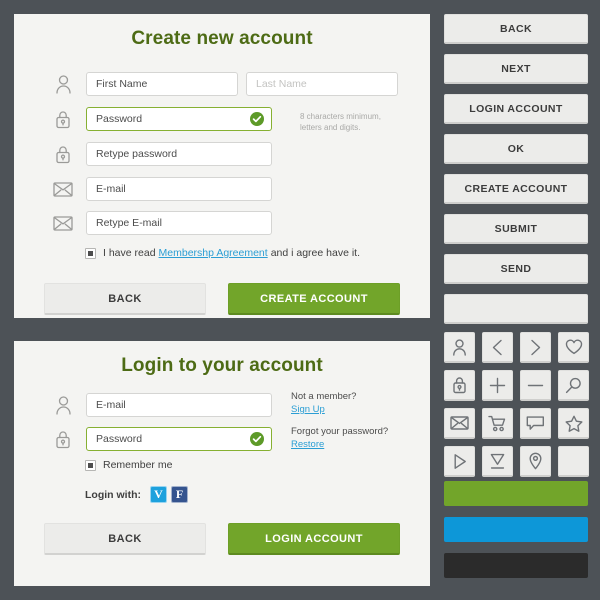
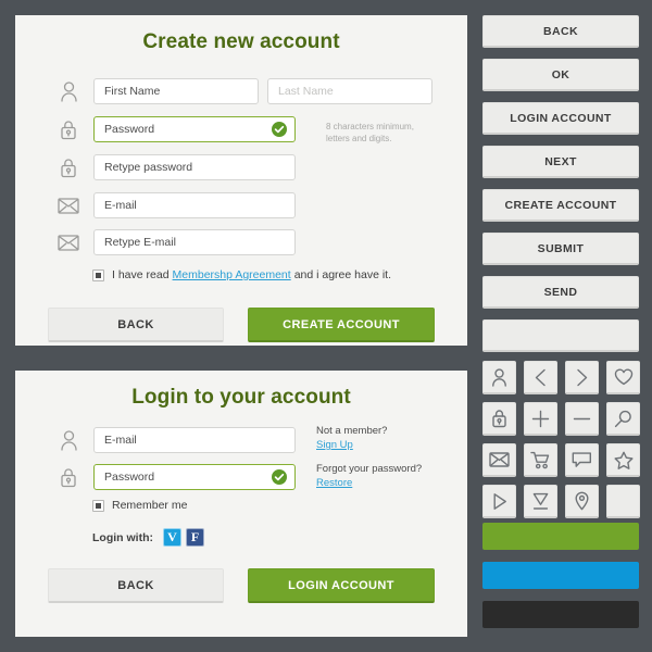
  Create new account
  First Name
  Last Name
  Password
  8 characters minimum, letters and digits.
  Retype password
  E-mail
  Retype E-mail
  I have read
  Membershp Agreement
  and i agree have it.
  BACK
  CREATE ACCOUNT
  Login to your account
  E-mail
  Password
  Not a member?
  Sign Up
  Forgot your password?
  Restore
  Remember me
  Login with:
  V
  F
  BACK
  LOGIN ACCOUNT
  BACK
- NEXT
+ OK
  LOGIN ACCOUNT
- OK
+ NEXT
  CREATE ACCOUNT
  SUBMIT
  SEND
